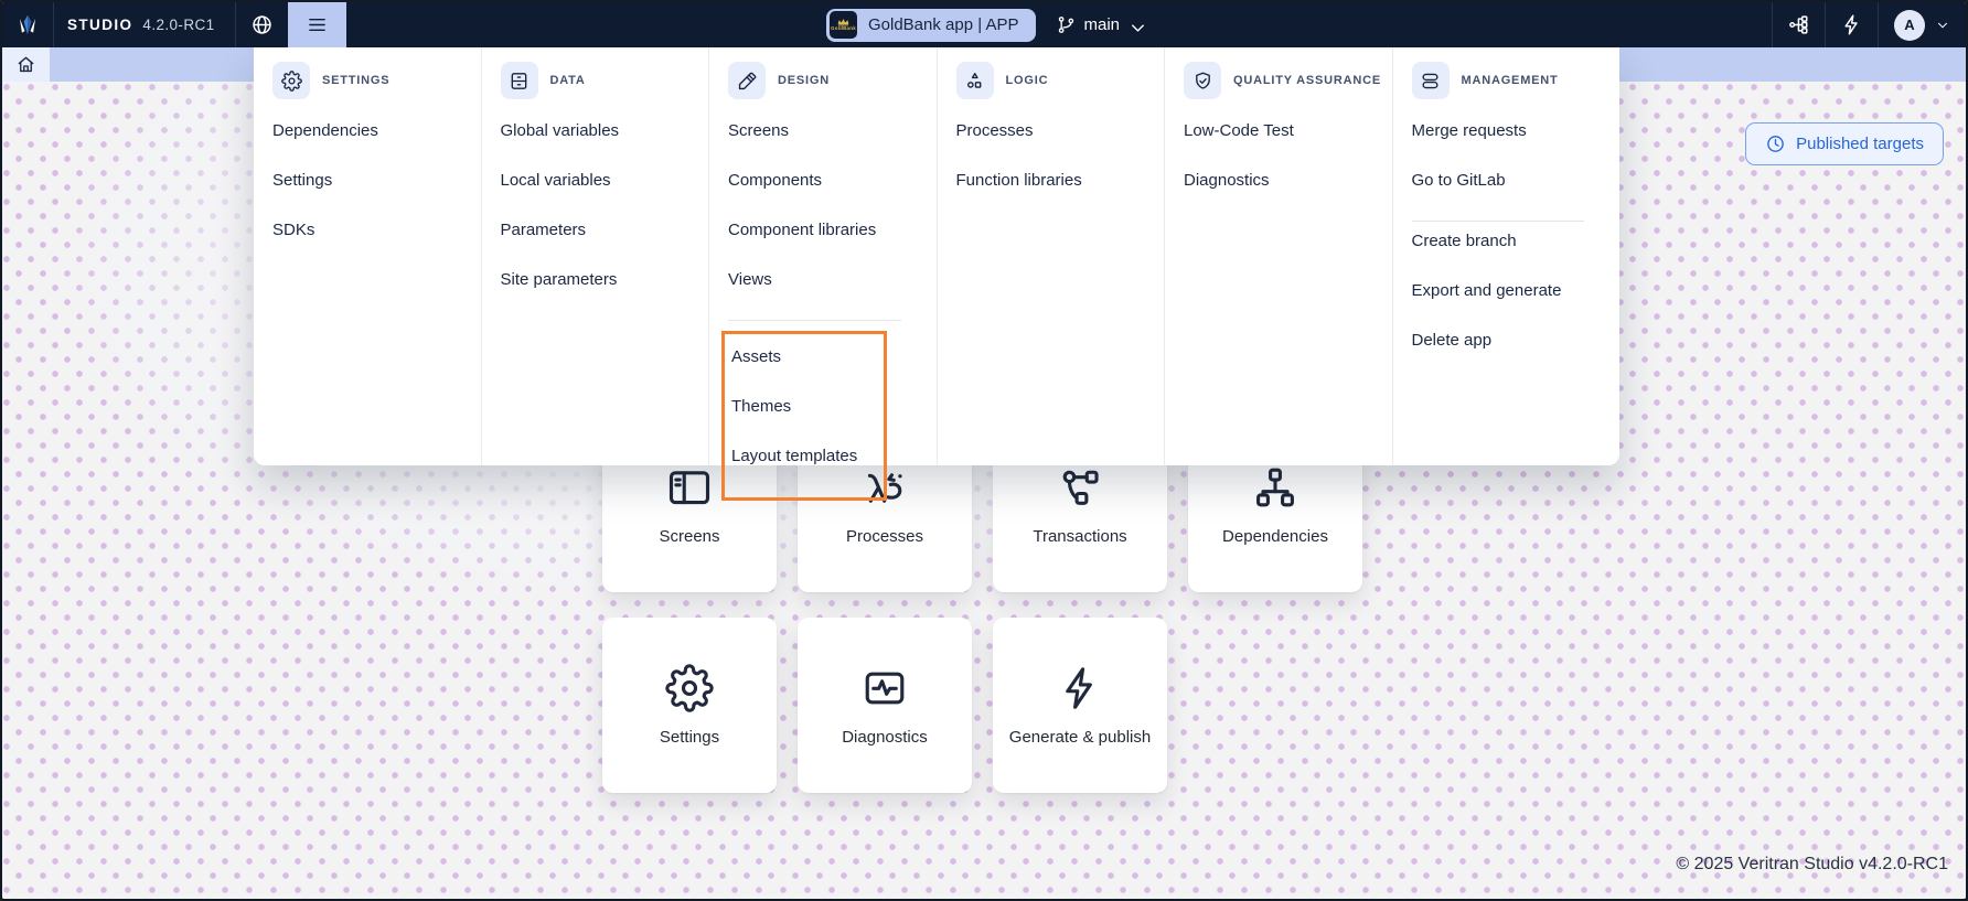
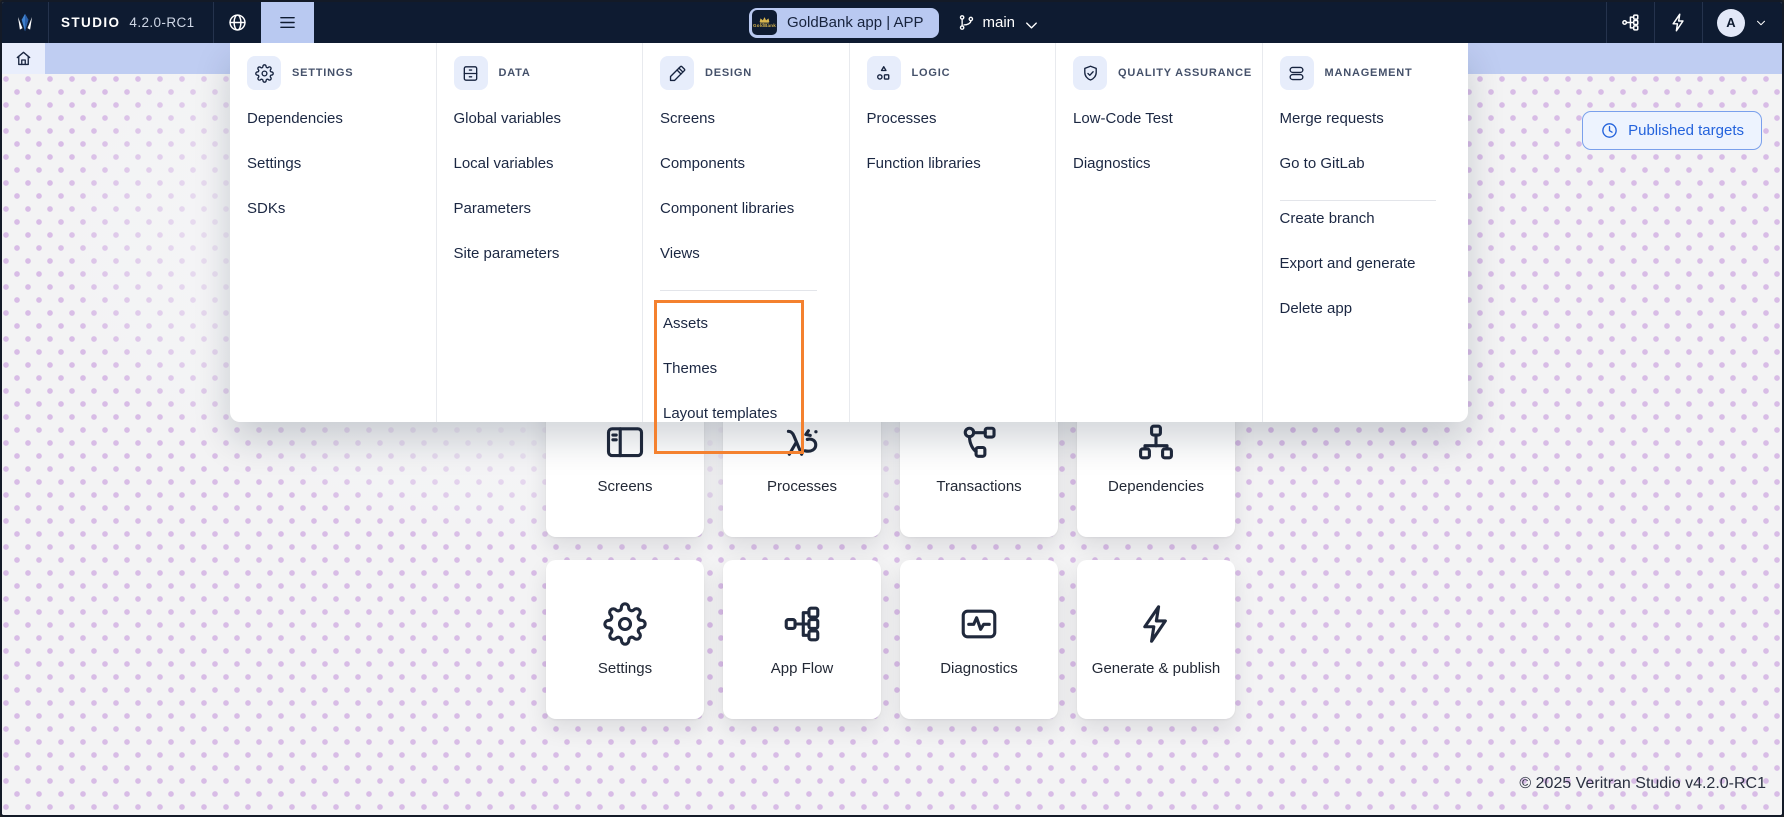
  STUDIO
  4.2.0-RC1
  GoldBank app | APP
  main
  A
  Published targets
  Screens
  Processes
  Transactions
  Dependencies
  Settings
+ App Flow
  Diagnostics
  Generate & publish
  © 2025 Veritran Studio v4.2.0-RC1
  SETTINGS
  Dependencies
  Settings
  SDKs
  DATA
  Global variables
  Local variables
  Parameters
  Site parameters
  DESIGN
  Screens
  Components
  Component libraries
  Views
  Assets
  Themes
  Layout templates
  LOGIC
  Processes
  Function libraries
  QUALITY ASSURANCE
  Low-Code Test
  Diagnostics
  MANAGEMENT
  Merge requests
  Go to GitLab
  Create branch
  Export and generate
  Delete app
